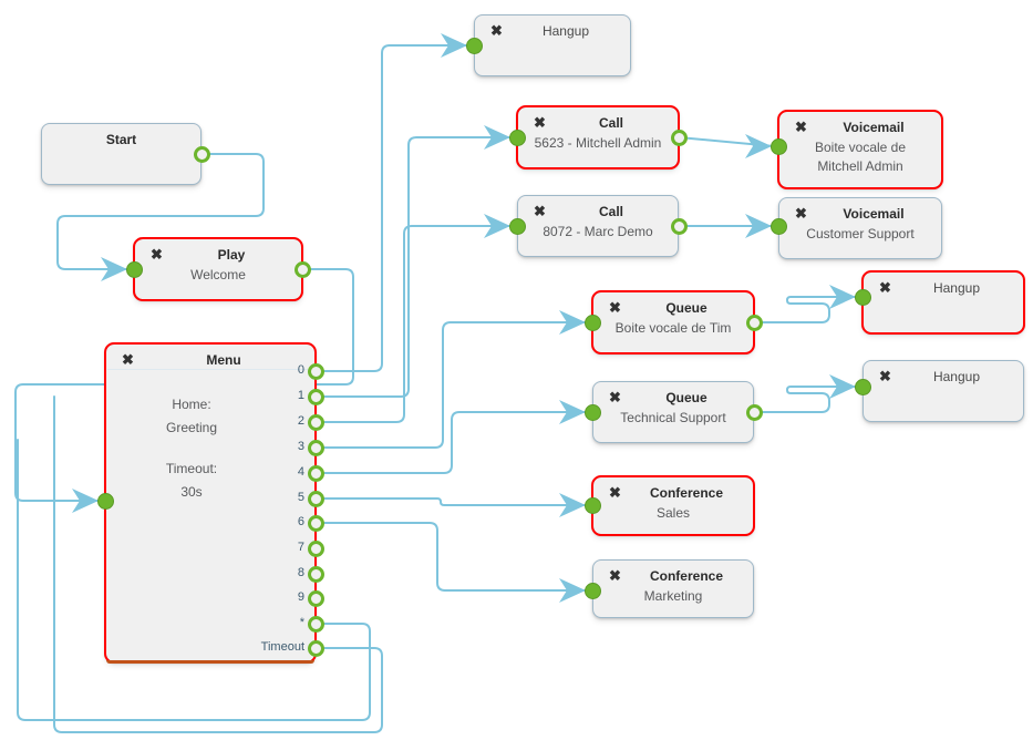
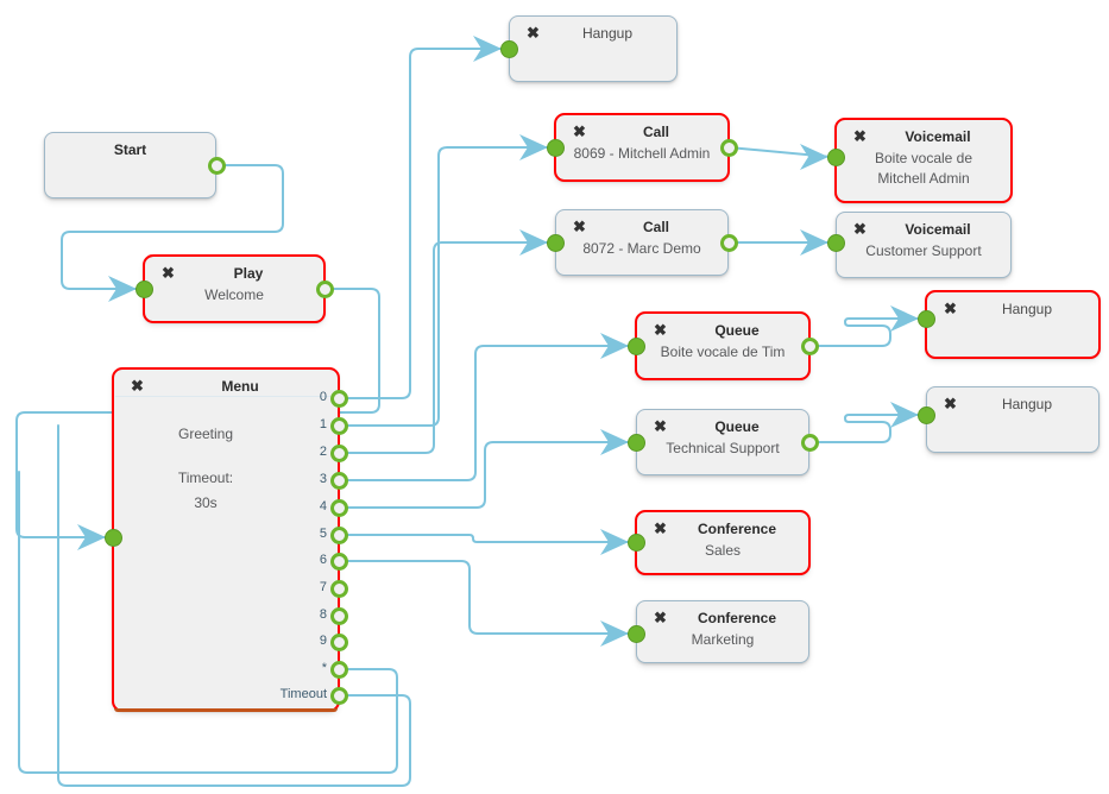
  Start
  ✖
  Play
  Welcome
  ✖
  Menu
- Home:
  Greeting
  Timeout:
  30s
  0
  1
  2
  3
  4
  5
  6
  7
  8
  9
  *
  Timeout
  ✖
  Hangup
  ✖
  Call
- 5623 - Mitchell Admin
+ 8069 - Mitchell Admin
  ✖
  Call
  8072 - Marc Demo
  ✖
  Voicemail
  Boite vocale de
  Mitchell Admin
  ✖
  Voicemail
  Customer Support
  ✖
  Queue
  Boite vocale de Tim
  ✖
  Queue
  Technical Support
  ✖
  Hangup
  ✖
  Hangup
  ✖
  Conference
  Sales
  ✖
  Conference
  Marketing
